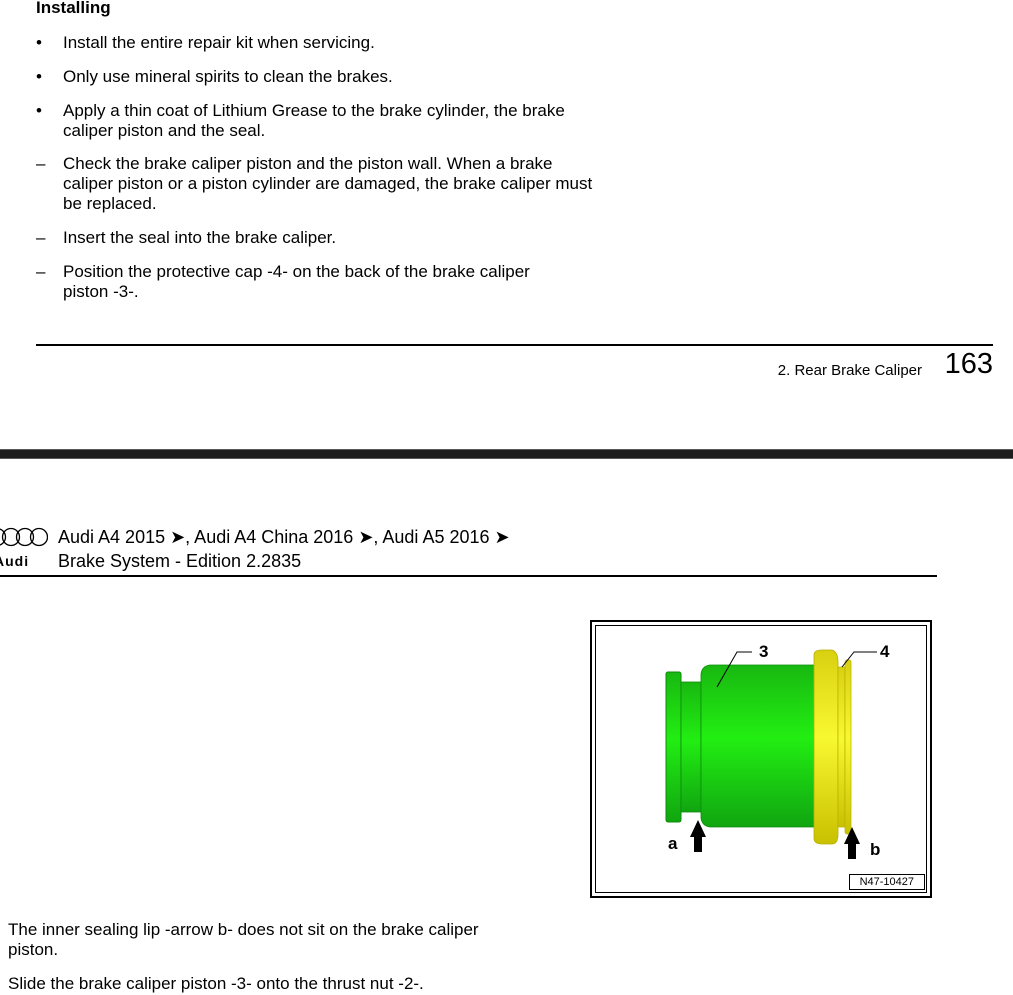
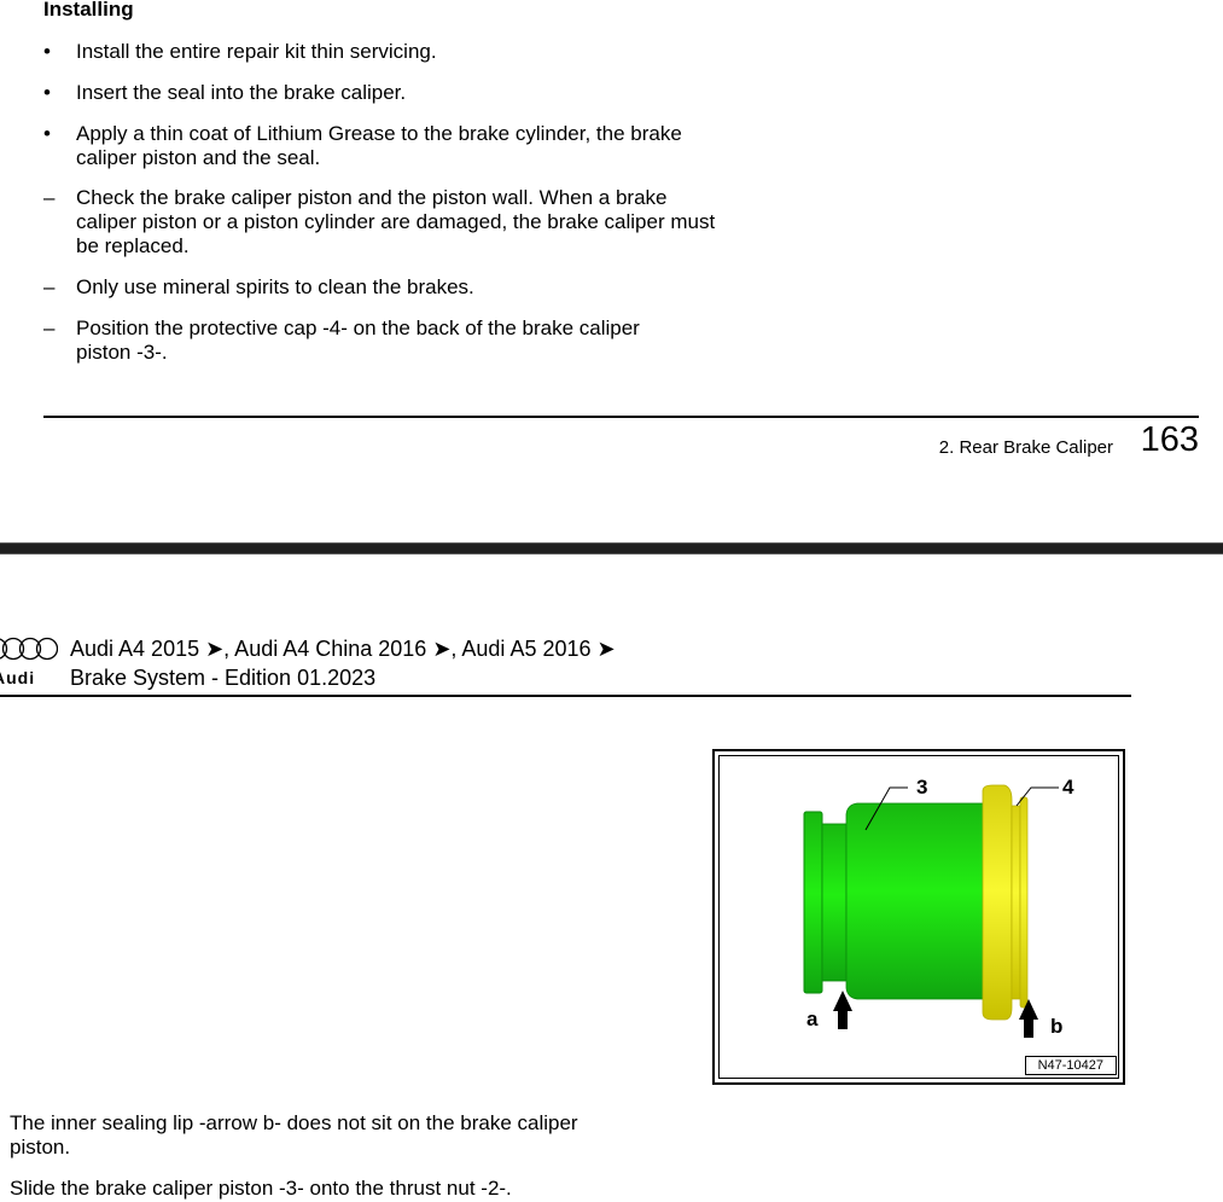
  Installing
  •
- Install the entire repair kit when servicing.
+ Install the entire repair kit thin servicing.
  •
- Only use mineral spirits to clean the brakes.
+ Insert the seal into the brake caliper.
  •
  Apply a thin coat of Lithium Grease to the brake cylinder, the brake caliper piston and the seal.
  –
  Check the brake caliper piston and the piston wall. When a brake caliper piston or a piston cylinder are damaged, the brake caliper must be replaced.
  –
- Insert the seal into the brake caliper.
+ Only use mineral spirits to clean the brakes.
  –
  Position the protective cap -4- on the back of the brake caliper piston -3-.
  2. Rear Brake Caliper
  163
  udi
  Audi A4 2015 ➤, Audi A4 China 2016 ➤, Audi A5 2016 ➤
- Brake System - Edition 2.2835
+ Brake System - Edition 01.2023
  3
  4
  a
  b
  N47-10427
  The inner sealing lip -arrow b- does not sit on the brake caliper piston.
  Slide the brake caliper piston -3- onto the thrust nut -2-.
